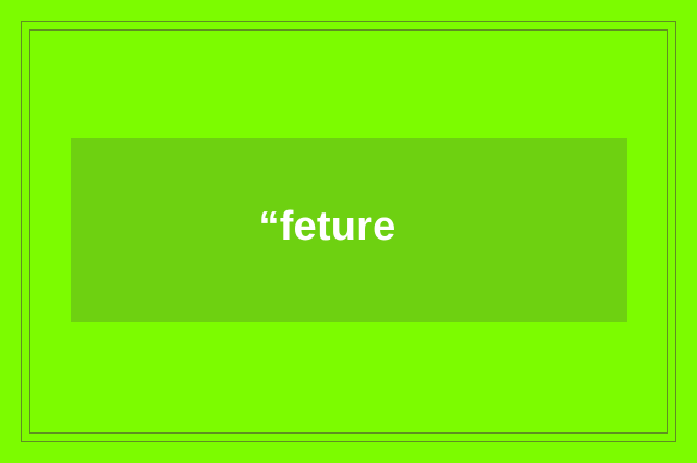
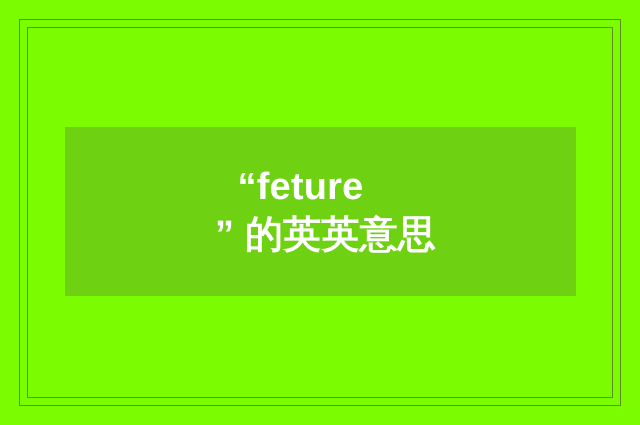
  “feture
+ ” 的英英意思
